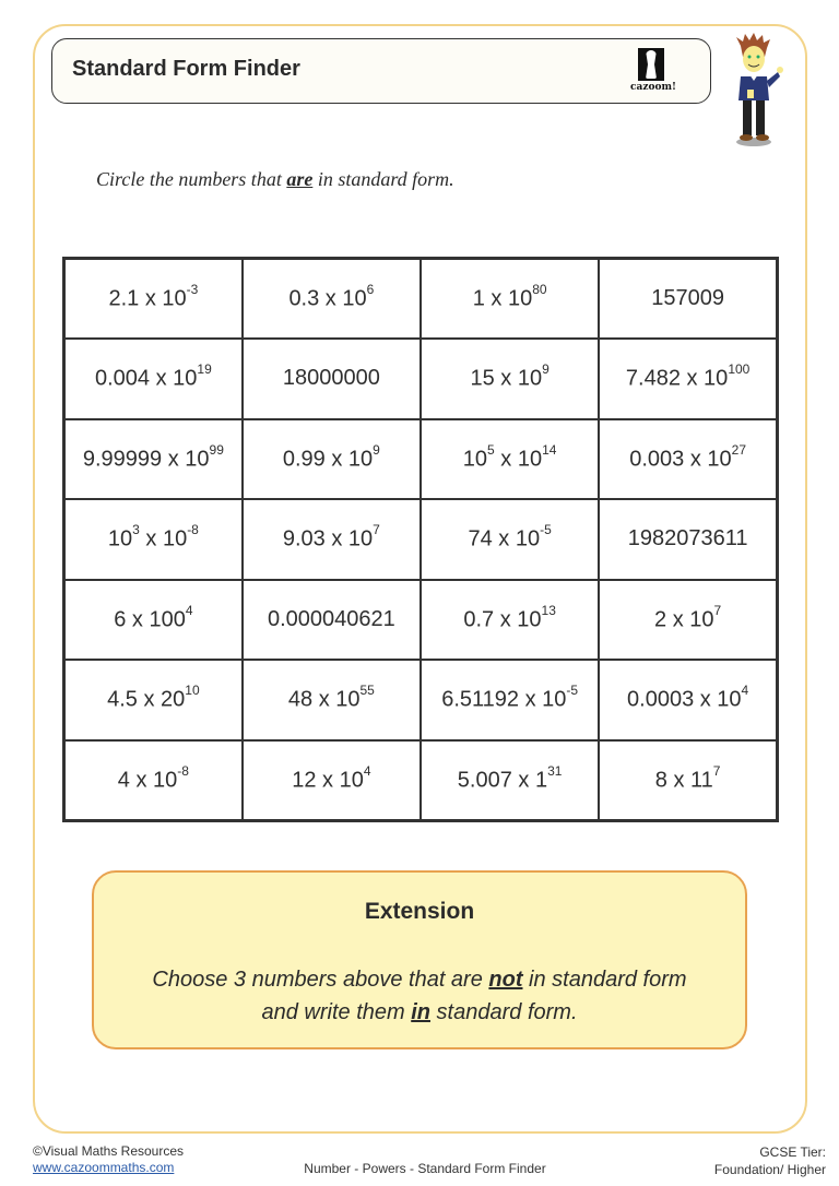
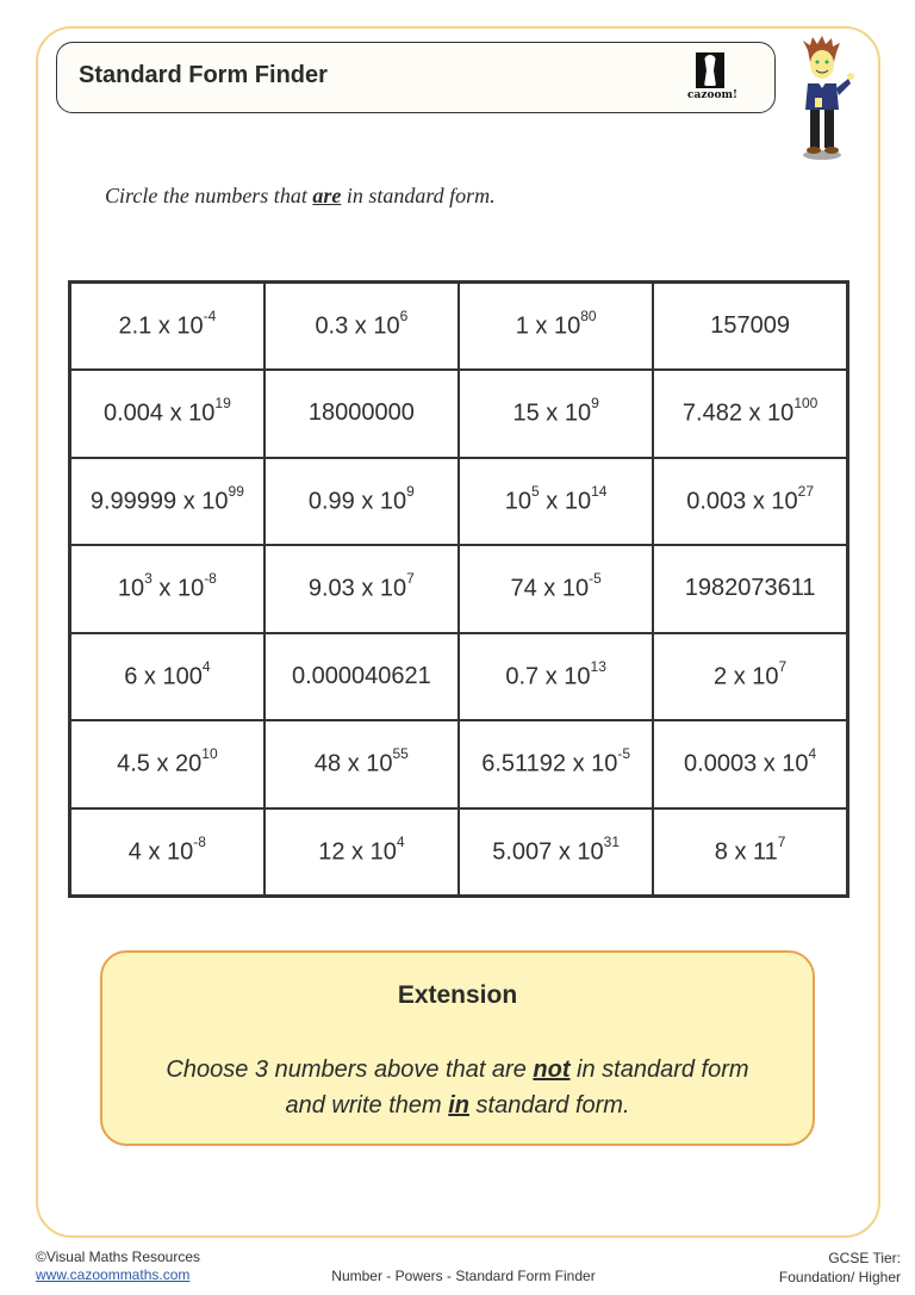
  Standard Form Finder
  cazoom!
  Circle the numbers that are in standard form.
- 2.1 x 10-3	0.3 x 106	1 x 1080	157009
+ 2.1 x 10-4	0.3 x 106	1 x 1080	157009
  0.004 x 1019	18000000	15 x 109	7.482 x 10100
  9.99999 x 1099	0.99 x 109	105 x 1014	0.003 x 1027
  103 x 10-8	9.03 x 107	74 x 10-5	1982073611
  6 x 1004	0.000040621	0.7 x 1013	2 x 107
  4.5 x 2010	48 x 1055	6.51192 x 10-5	0.0003 x 104
- 4 x 10-8	12 x 104	5.007 x 131	8 x 117
+ 4 x 10-8	12 x 104	5.007 x 1031	8 x 117
  Extension
  Choose 3 numbers above that are not in standard form
  and write them in standard form.
  ©Visual Maths Resources
  www.cazoommaths.com
  Number - Powers - Standard Form Finder
  GCSE Tier:
  Foundation/ Higher
